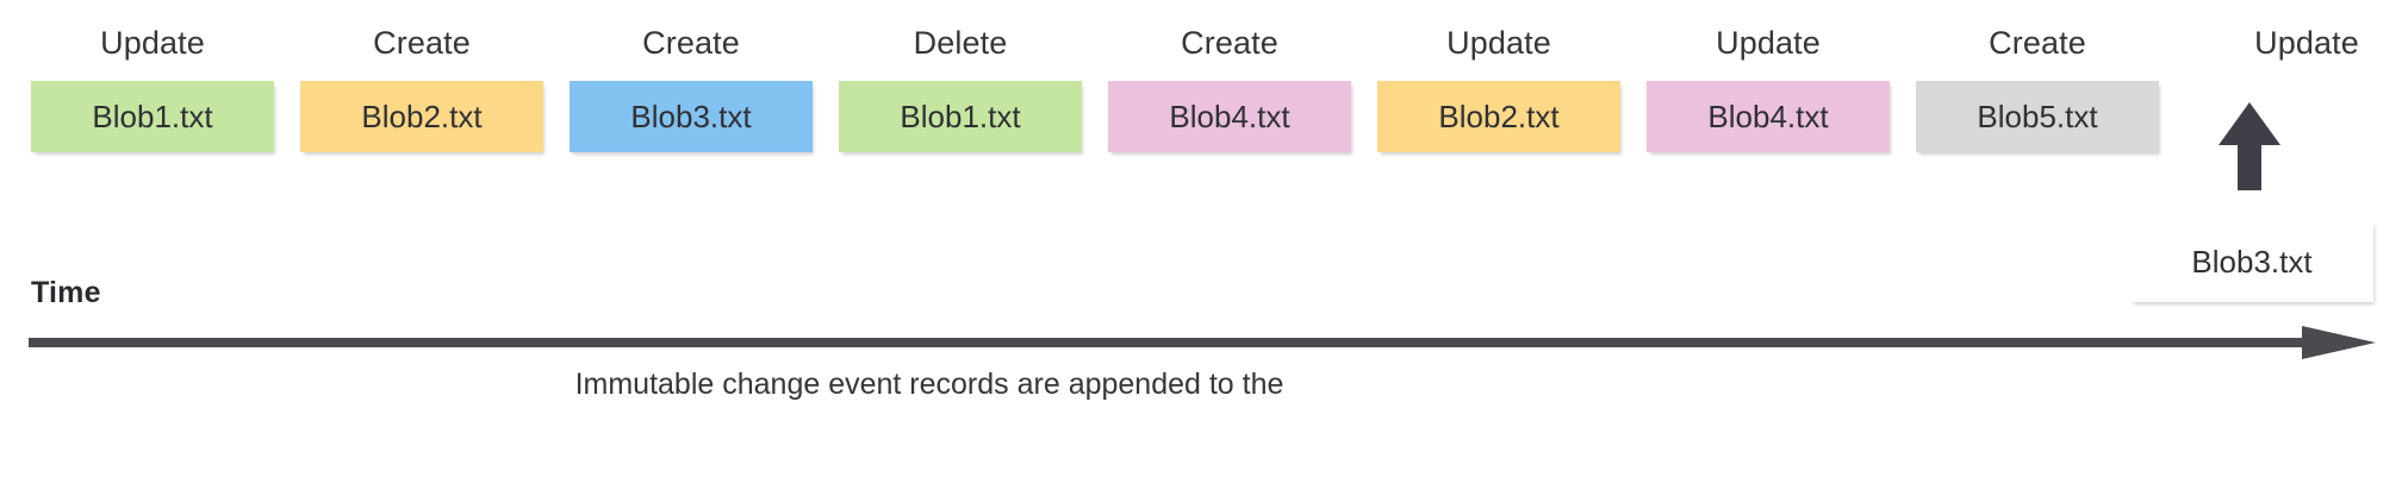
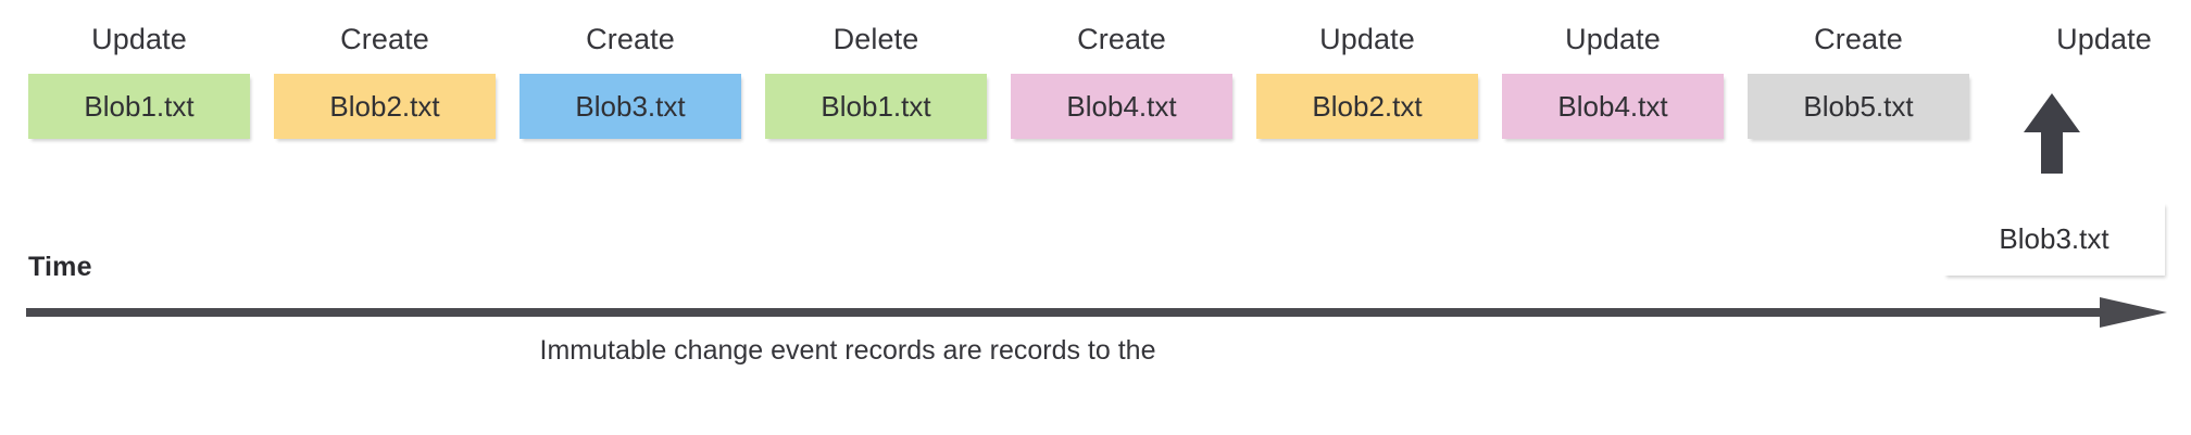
  Update
  Blob1.txt
  Create
  Blob2.txt
  Create
  Blob3.txt
  Delete
  Blob1.txt
  Create
  Blob4.txt
  Update
  Blob2.txt
  Update
  Blob4.txt
  Create
  Blob5.txt
  Update
  Blob3.txt
  Time
- Immutable change event records are appended to the
+ Immutable change event records are records to the
